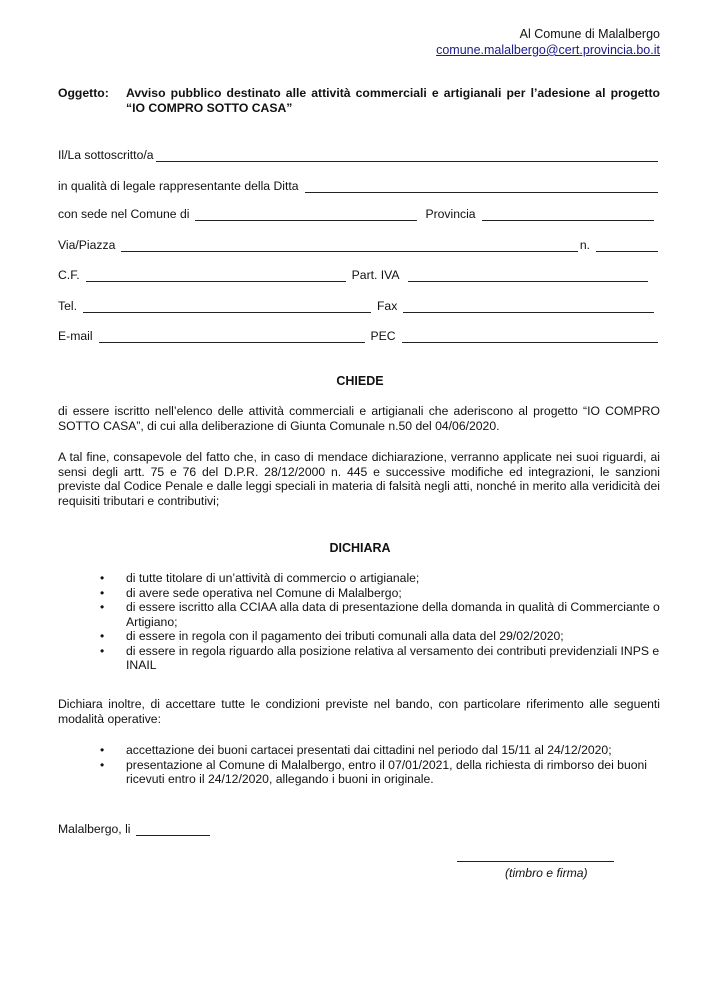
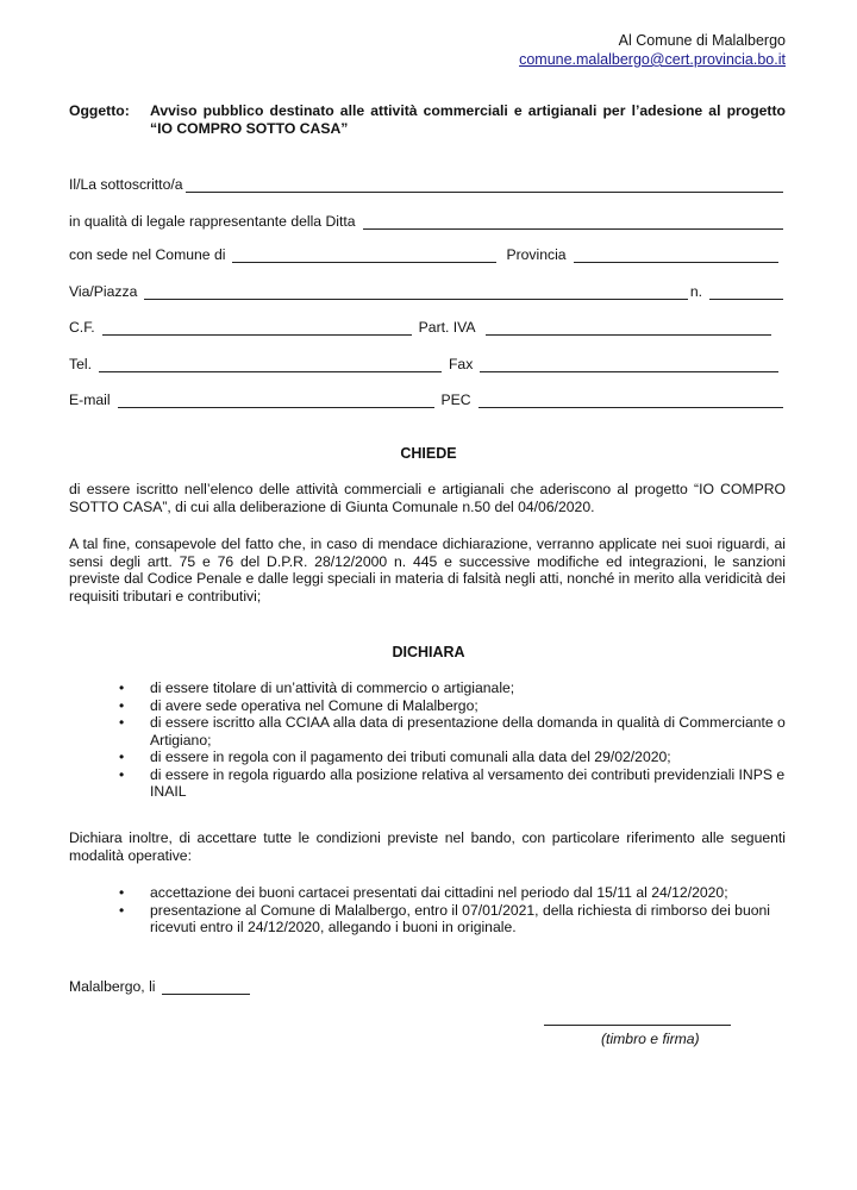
  Al Comune di Malalbergo
  comune.malalbergo@cert.provincia.bo.it
  Oggetto:
  Avviso pubblico destinato alle attività commerciali e artigianali per l’adesione al progetto “IO COMPRO SOTTO CASA”
  Il/La sottoscritto/a
  in qualità di legale rappresentante della Ditta
  con sede nel Comune di
  Provincia
  Via/Piazza
  n.
  C.F.
  Part. IVA
  Tel.
  Fax
  E-mail
  PEC
  CHIEDE
  di essere iscritto nell’elenco delle attività commerciali e artigianali che aderiscono al progetto “IO COMPRO SOTTO CASA”, di cui alla deliberazione di Giunta Comunale n.50 del 04/06/2020.
  A tal fine, consapevole del fatto che, in caso di mendace dichiarazione, verranno applicate nei suoi riguardi, ai sensi degli artt. 75 e 76 del D.P.R. 28/12/2000 n. 445 e successive modifiche ed integrazioni, le sanzioni previste dal Codice Penale e dalle leggi speciali in materia di falsità negli atti, nonché in merito alla veridicità dei requisiti tributari e contributivi;
  DICHIARA
  •
- di tutte titolare di un’attività di commercio o artigianale;
+ di essere titolare di un’attività di commercio o artigianale;
  •
  di avere sede operativa nel Comune di Malalbergo;
  •
  di essere iscritto alla CCIAA alla data di presentazione della domanda in qualità di Commerciante o Artigiano;
  •
  di essere in regola con il pagamento dei tributi comunali alla data del 29/02/2020;
  •
  di essere in regola riguardo alla posizione relativa al versamento dei contributi previdenziali INPS e INAIL
  Dichiara inoltre, di accettare tutte le condizioni previste nel bando, con particolare riferimento alle seguenti modalità operative:
  •
  accettazione dei buoni cartacei presentati dai cittadini nel periodo dal 15/11 al 24/12/2020;
  •
  presentazione al Comune di Malalbergo, entro il 07/01/2021, della richiesta di rimborso dei buoni ricevuti entro il 24/12/2020, allegando i buoni in originale.
  Malalbergo, li
  (timbro e firma)
